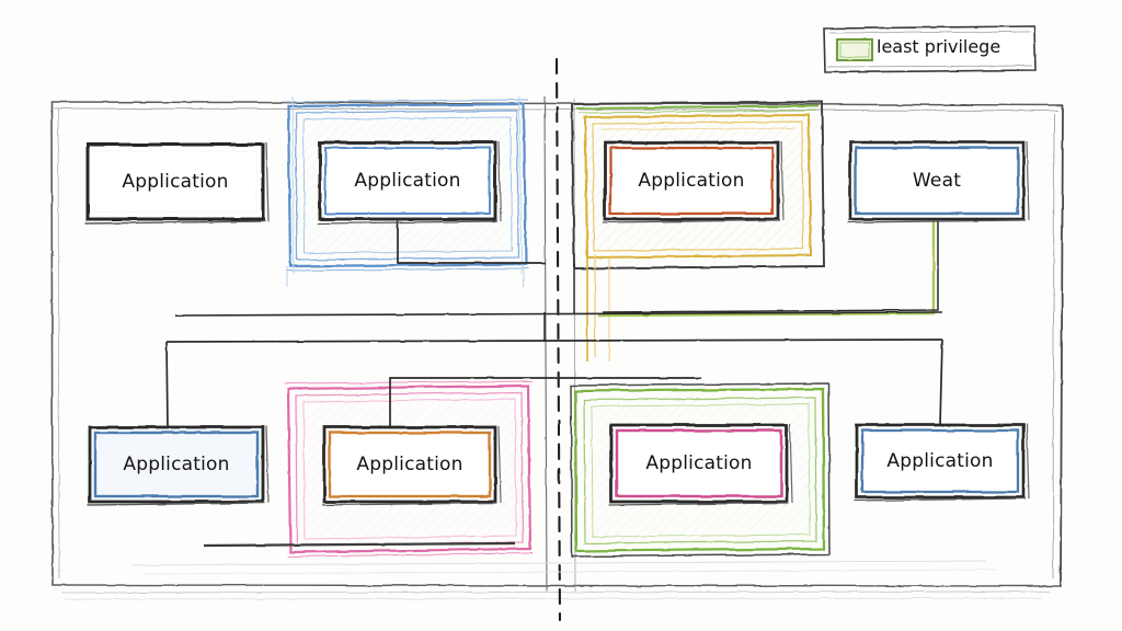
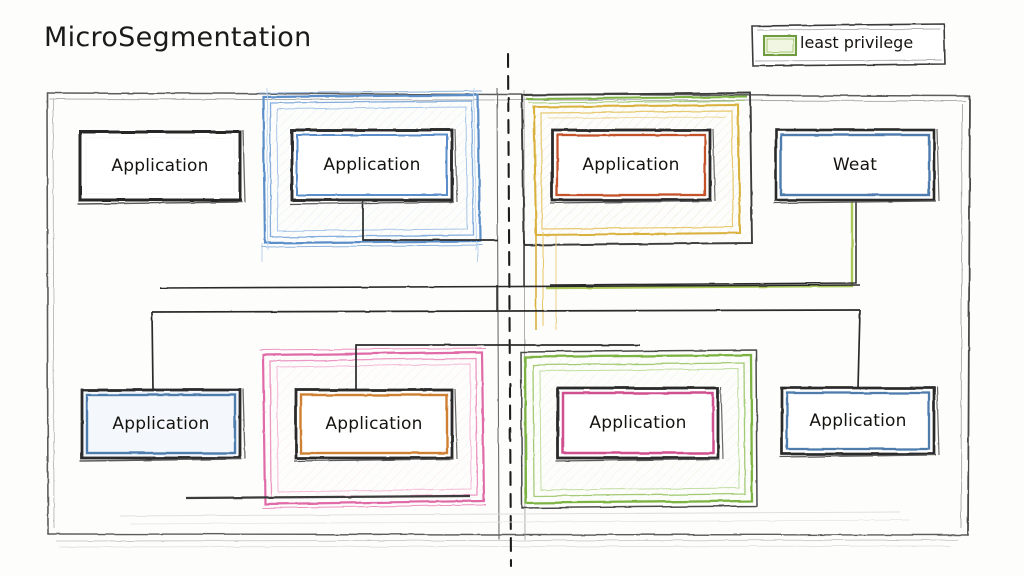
+ MicroSegmentation
  least privilege
  Application
  Application
  Application
  Weat
  Application
  Application
  Application
  Application
